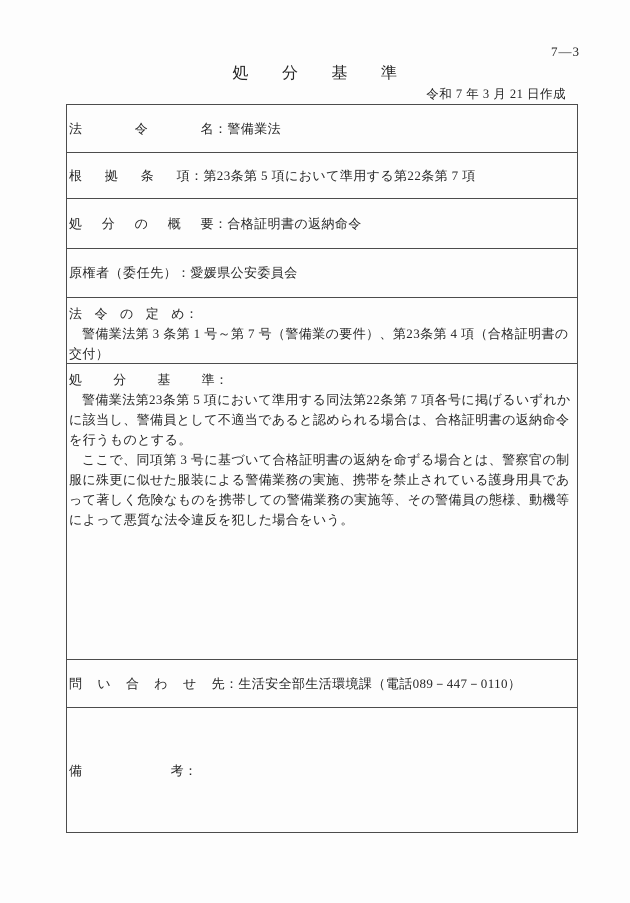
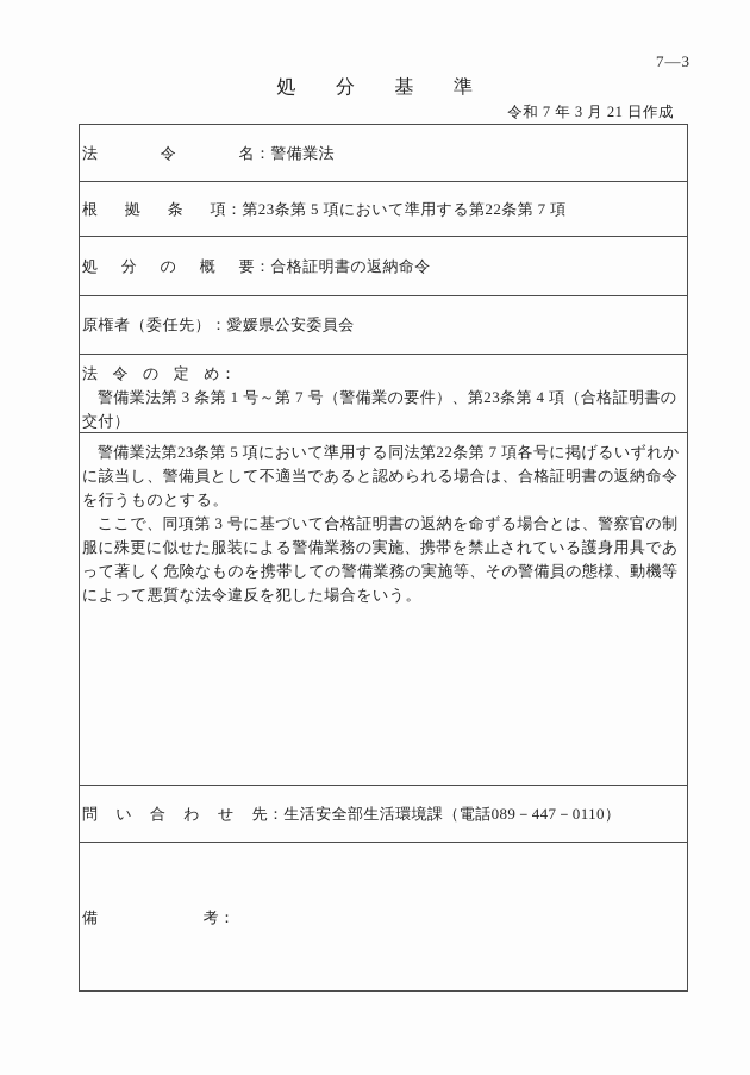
  7—3
  処 分 基 準
  令和 7 年 3 月 21 日作成
  法令名
  ：
  警備業法
  根拠条項
  ：
  第23条第 5 項において準用する第22条第 7 項
  処分の概要
  ：
  合格証明書の返納命令
  原権者（委任先）
  ：
  愛媛県公安委員会
  法令の定め：
  警備業法第 3 条第 1 号～第 7 号（警備業の要件）、第23条第 4 項（合格証明書の交付）
- 処分基準：
  警備業法第23条第 5 項において準用する同法第22条第 7 項各号に掲げるいずれかに該当し、警備員として不適当であると認められる場合は、合格証明書の返納命令を行うものとする。
  ここで、同項第 3 号に基づいて合格証明書の返納を命ずる場合とは、警察官の制服に殊更に似せた服装による警備業務の実施、携帯を禁止されている護身用具であって著しく危険なものを携帯しての警備業務の実施等、その警備員の態様、動機等によって悪質な法令違反を犯した場合をいう。
  問い合わせ先
  ：
  生活安全部生活環境課（電話089－447－0110）
  備考
  ：
